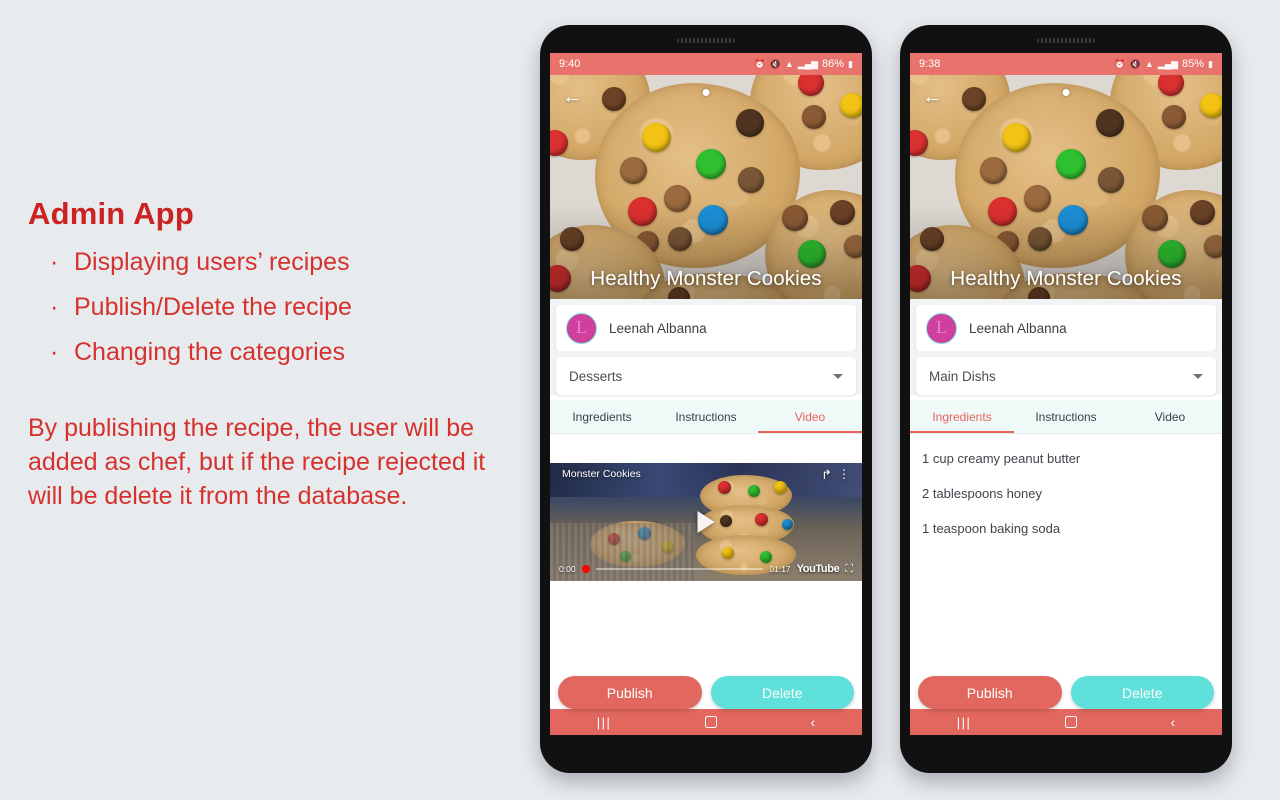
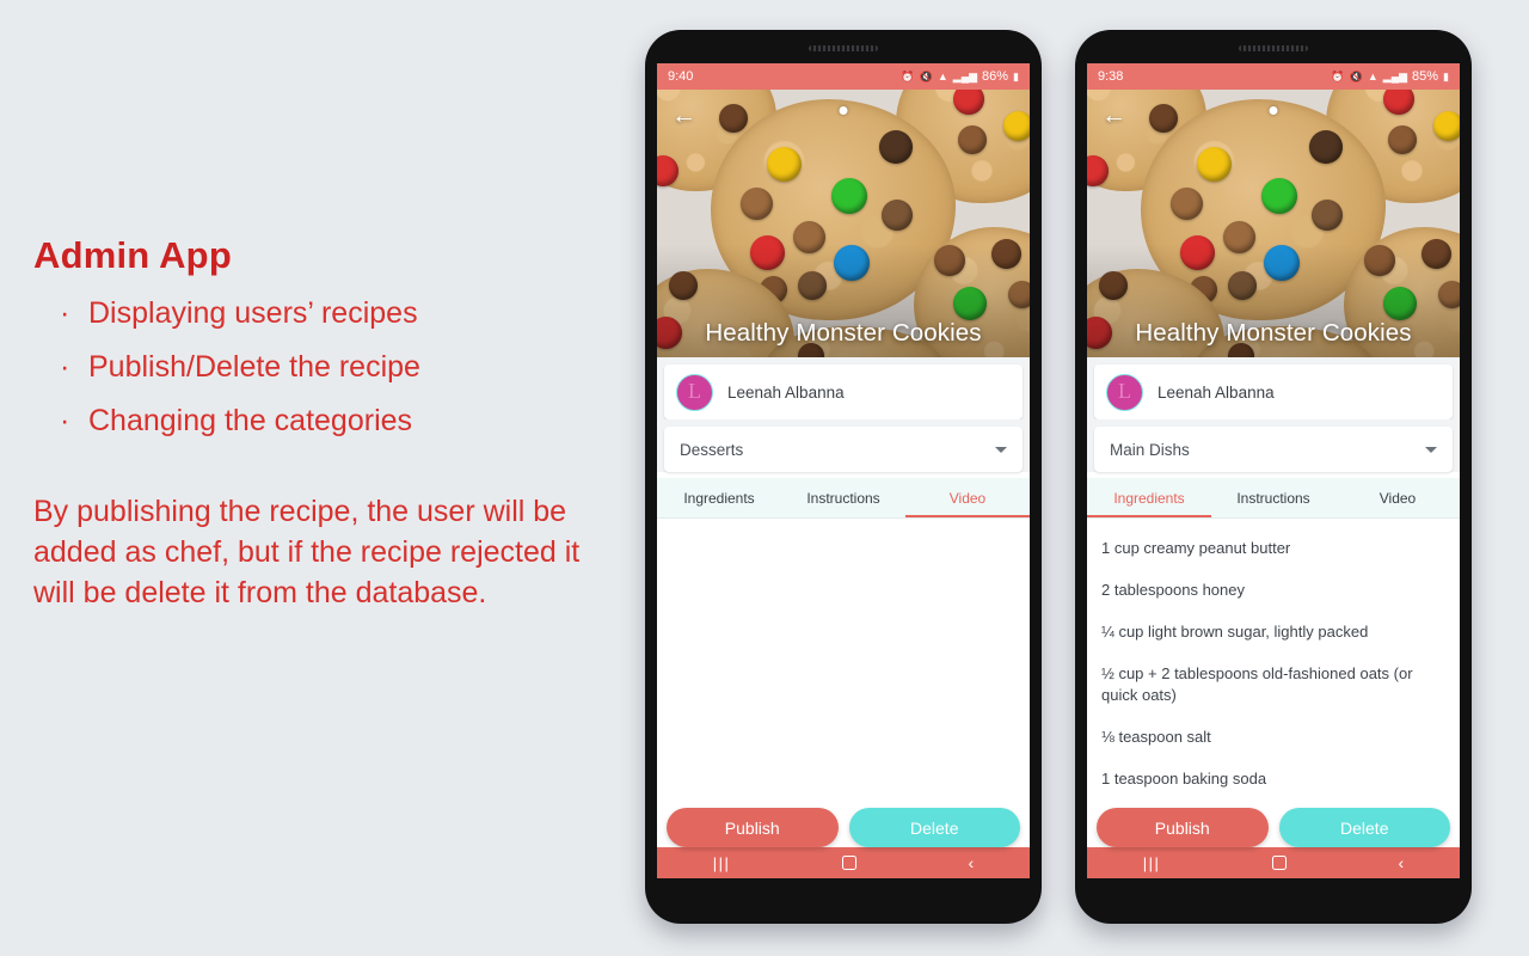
  Admin App
  ·
  Displaying users’ recipes
  ·
  Publish/Delete the recipe
  ·
  Changing the categories
  By publishing the recipe, the user will be added as chef, but if the recipe rejected it will be delete it from the database.
  9:40
  ⏰
  🔇
  ▲
  ▂▄▆
  86%
  ▮
  ←
  Healthy Monster Cookies
  L
  Leenah Albanna
  Desserts
  Ingredients
  Instructions
  Video
- Monster Cookies
- ↱
- ⋮
- 0:00
- 01:17
- YouTube
- ⛶
  Publish
  Delete
  |||
  ‹
  9:38
  ⏰
  🔇
  ▲
  ▂▄▆
  85%
  ▮
  ←
  Healthy Monster Cookies
  L
  Leenah Albanna
  Main Dishs
  Ingredients
  Instructions
  Video
  1 cup creamy peanut butter
  2 tablespoons honey
+ ¼ cup light brown sugar, lightly packed
+ ½ cup + 2 tablespoons old-fashioned oats (or quick oats)
+ ⅛ teaspoon salt
  1 teaspoon baking soda
  Publish
  Delete
  |||
  ‹
